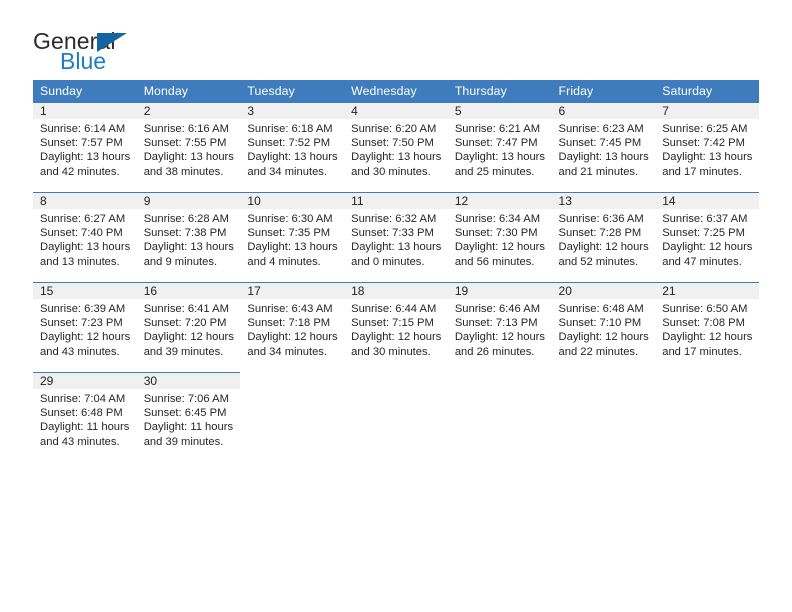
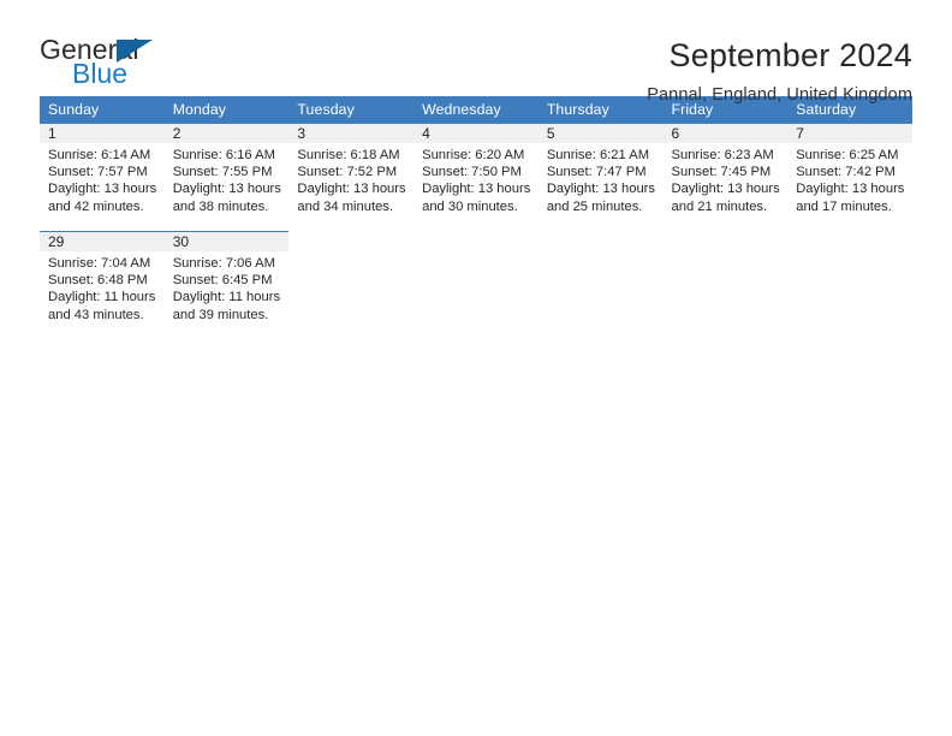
  General
  Blue
+ September 2024
+ Pannal, England, United Kingdom
  Sunday	Monday	Tuesday	Wednesday	Thursday	Friday	Saturday
  1Sunrise: 6:14 AMSunset: 7:57 PMDaylight: 13 hoursand 42 minutes.	2Sunrise: 6:16 AMSunset: 7:55 PMDaylight: 13 hoursand 38 minutes.	3Sunrise: 6:18 AMSunset: 7:52 PMDaylight: 13 hoursand 34 minutes.	4Sunrise: 6:20 AMSunset: 7:50 PMDaylight: 13 hoursand 30 minutes.	5Sunrise: 6:21 AMSunset: 7:47 PMDaylight: 13 hoursand 25 minutes.	6Sunrise: 6:23 AMSunset: 7:45 PMDaylight: 13 hoursand 21 minutes.	7Sunrise: 6:25 AMSunset: 7:42 PMDaylight: 13 hoursand 17 minutes.
- 8Sunrise: 6:27 AMSunset: 7:40 PMDaylight: 13 hoursand 13 minutes.	9Sunrise: 6:28 AMSunset: 7:38 PMDaylight: 13 hoursand 9 minutes.	10Sunrise: 6:30 AMSunset: 7:35 PMDaylight: 13 hoursand 4 minutes.	11Sunrise: 6:32 AMSunset: 7:33 PMDaylight: 13 hoursand 0 minutes.	12Sunrise: 6:34 AMSunset: 7:30 PMDaylight: 12 hoursand 56 minutes.	13Sunrise: 6:36 AMSunset: 7:28 PMDaylight: 12 hoursand 52 minutes.	14Sunrise: 6:37 AMSunset: 7:25 PMDaylight: 12 hoursand 47 minutes.
- 15Sunrise: 6:39 AMSunset: 7:23 PMDaylight: 12 hoursand 43 minutes.	16Sunrise: 6:41 AMSunset: 7:20 PMDaylight: 12 hoursand 39 minutes.	17Sunrise: 6:43 AMSunset: 7:18 PMDaylight: 12 hoursand 34 minutes.	18Sunrise: 6:44 AMSunset: 7:15 PMDaylight: 12 hoursand 30 minutes.	19Sunrise: 6:46 AMSunset: 7:13 PMDaylight: 12 hoursand 26 minutes.	20Sunrise: 6:48 AMSunset: 7:10 PMDaylight: 12 hoursand 22 minutes.	21Sunrise: 6:50 AMSunset: 7:08 PMDaylight: 12 hoursand 17 minutes.
  29Sunrise: 7:04 AMSunset: 6:48 PMDaylight: 11 hoursand 43 minutes.	30Sunrise: 7:06 AMSunset: 6:45 PMDaylight: 11 hoursand 39 minutes.
